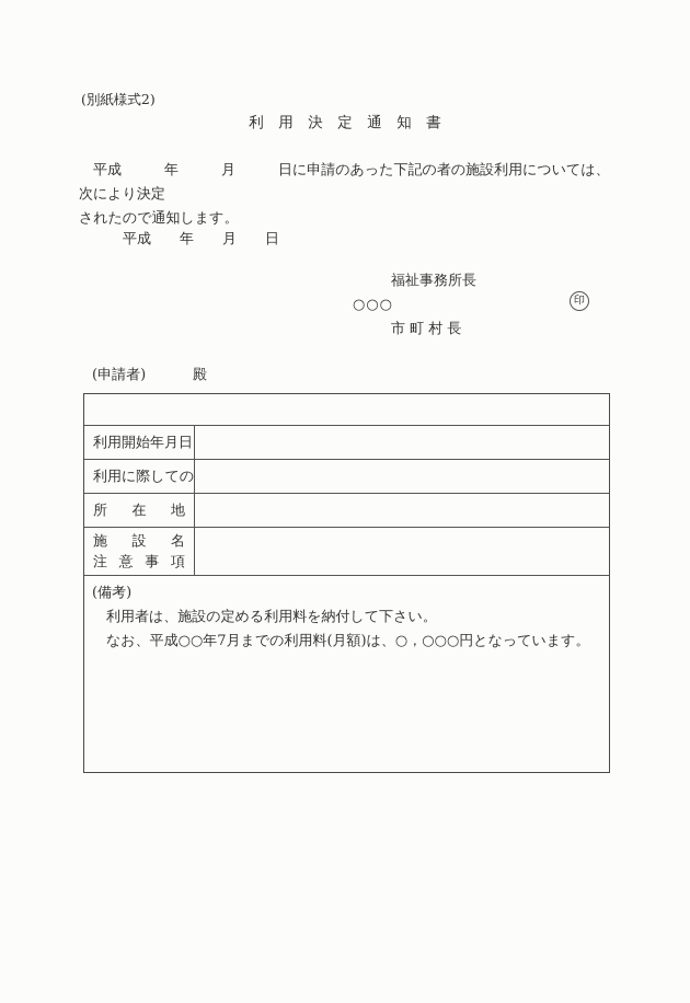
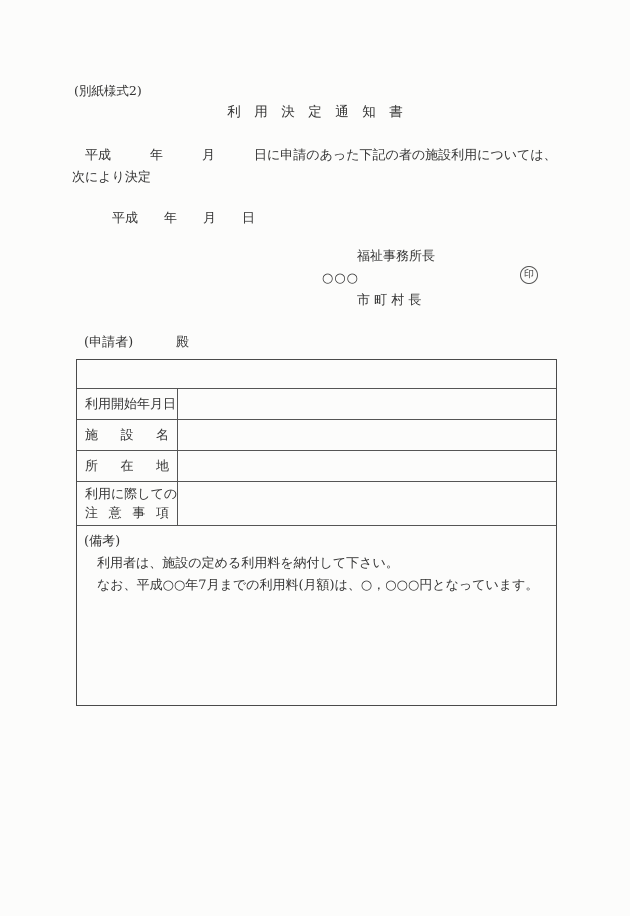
  (別紙様式2)
  利 用 決 定 通 知 書
  平成 年 月 日に申請のあった下記の者の施設利用については、次により決定
- されたので通知します。
  平成 年 月 日
  福祉事務所長
  ○○○
  印
  市 町 村 長
  (申請者)
  殿
  利用開始年月日
- 利用に際しての
+ 施設名
  所在地
- 施設名
+ 利用に際しての
  注意事項
  (備考)
  利用者は、施設の定める利用料を納付して下さい。
  なお、平成○○年7月までの利用料(月額)は、○，○○○円となっています。
